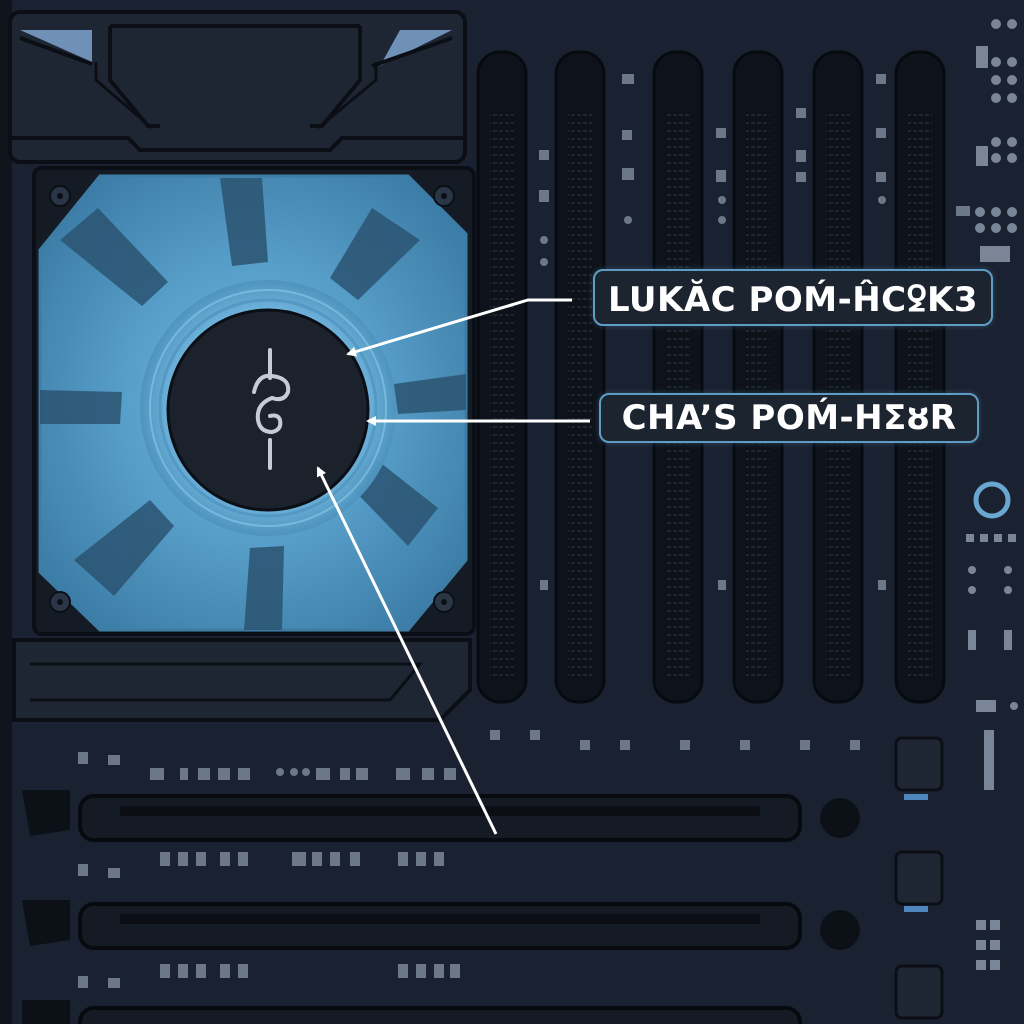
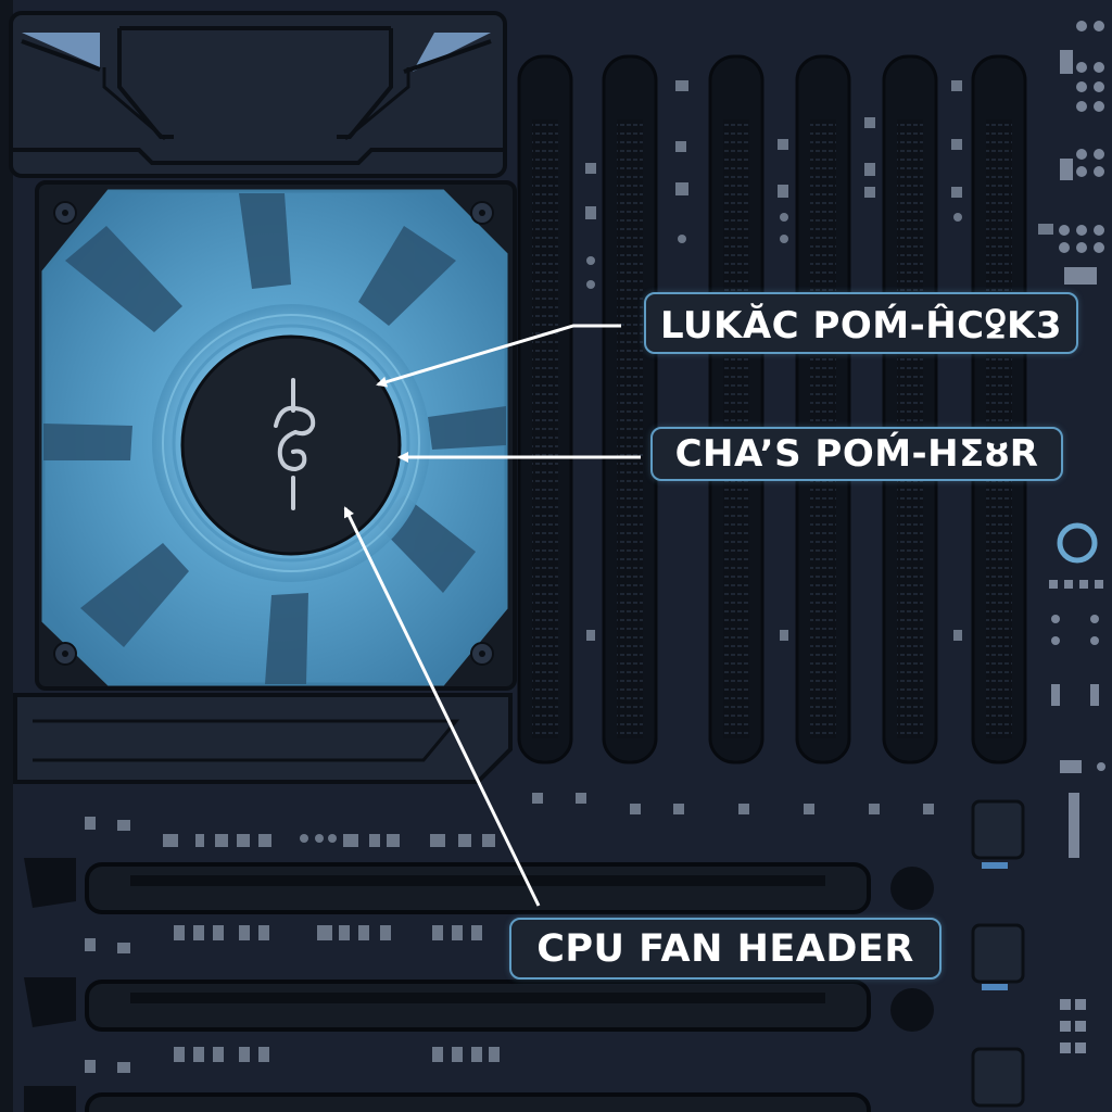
  LUKĂC POḾ-ĤCꝿK3
  CHA’S POḾ-HΣȣR
+ CPU FAN HEADER
